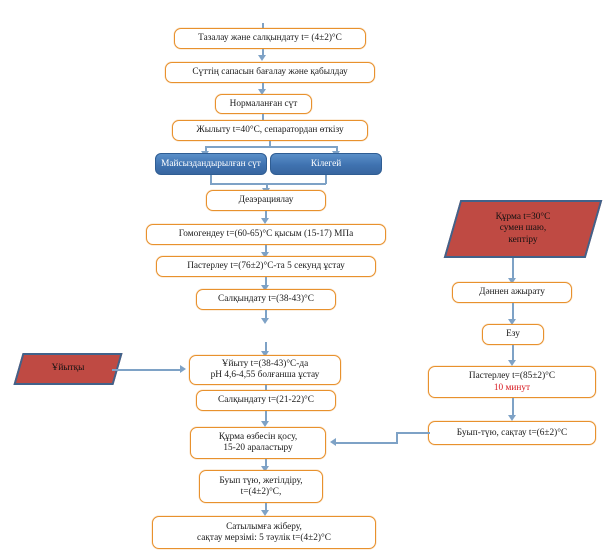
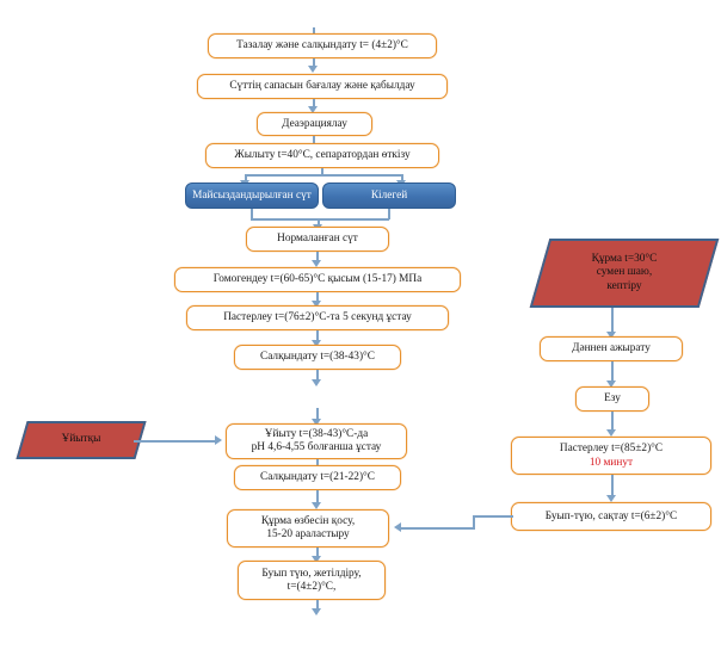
  Тазалау және салқындату t= (4±2)°С
  Сүттің сапасын бағалау және қабылдау
- Нормаланған сүт
+ Деаэрациялау
  Жылыту t=40°С, сепаратордан өткізу
  Майсыздандырылған сүт
  Кілегей
- Деаэрациялау
+ Нормаланған сүт
  Гомогендеу t=(60-65)°С қысым (15-17) МПа
  Пастерлеу t=(76±2)°С-та 5 секунд ұстау
  Салқындату t=(38-43)°С
  Ұйыту t=(38-43)°С-да
  pH 4,6-4,55 болғанша ұстау
  Салқындату t=(21-22)°С
  Құрма өзбесін қосу,
  15-20 араластыру
  Буып түю, жетілдіру,
  t=(4±2)°С,
- Сатылымға жіберу,
- сақтау мерзімі: 5 тәулік t=(4±2)°С
  Ұйытқы
  Құрма t=30°С
  сумен шаю,
  кептіру
  Дәннен ажырату
  Езу
  Пастерлеу t=(85±2)°С
  10 минут
  Буып-түю, сақтау t=(6±2)°С
